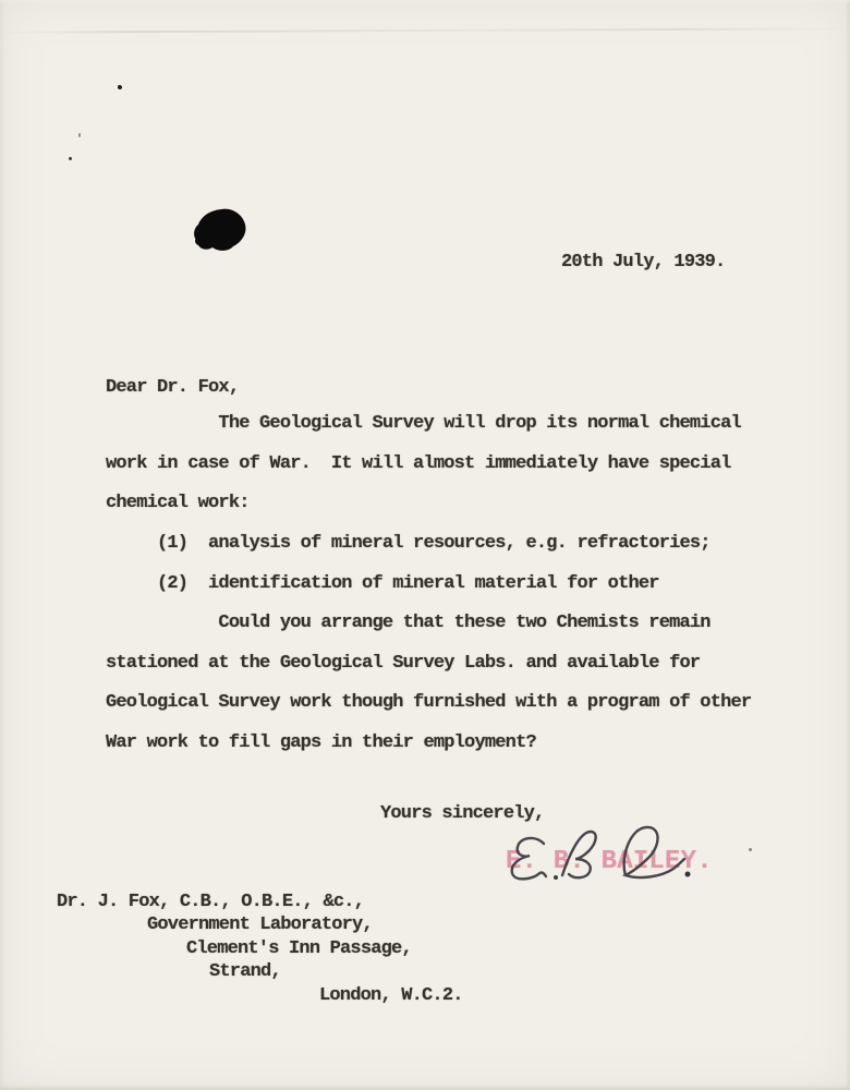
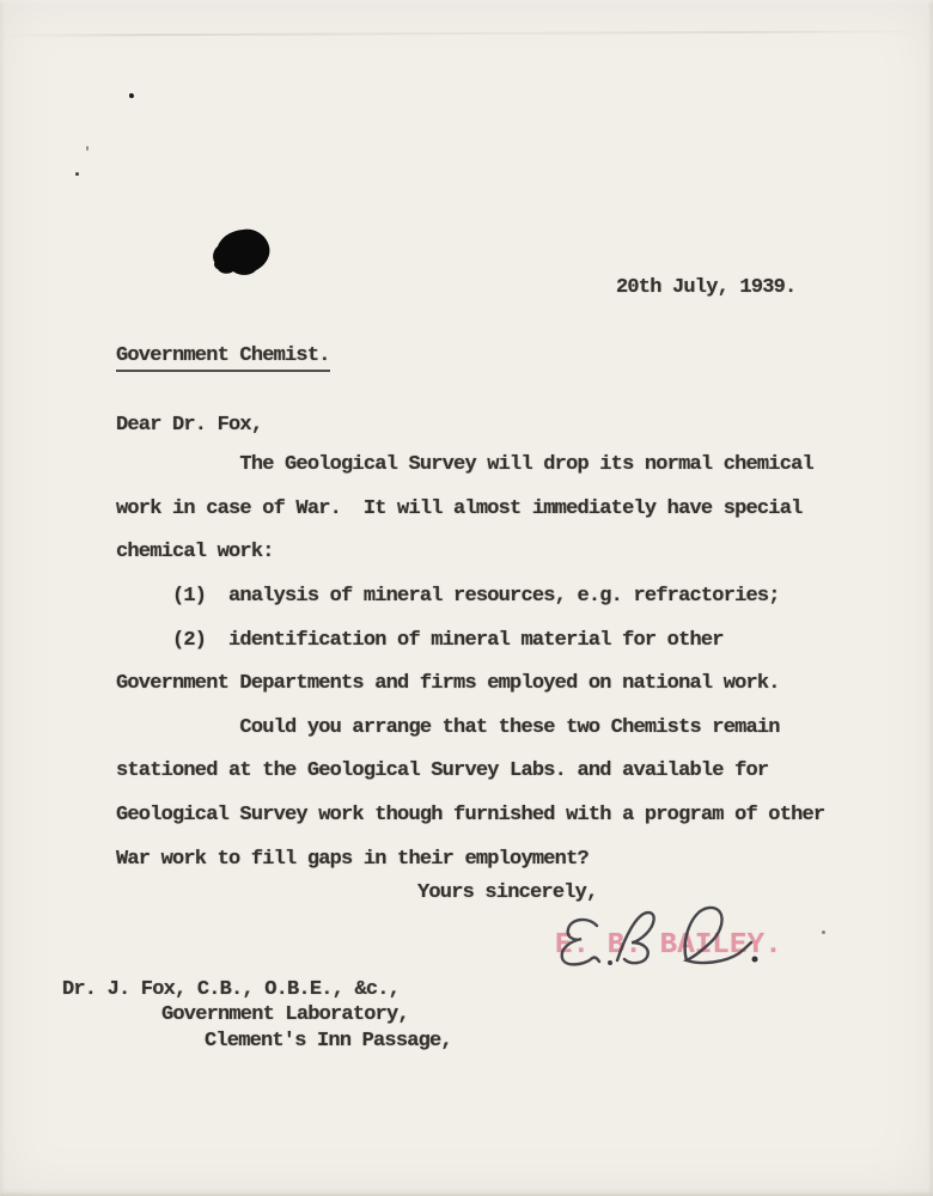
  20th July, 1939.
+ Government Chemist.
  Dear Dr. Fox,
  The Geological Survey will drop its normal chemical
  work in case of War. It will almost immediately have special
  chemical work:
  (1) analysis of mineral resources, e.g. refractories;
  (2) identification of mineral material for other
+ Government Departments and firms employed on national work.
  Could you arrange that these two Chemists remain
  stationed at the Geological Survey Labs. and available for
  Geological Survey work though furnished with a program of other
  War work to fill gaps in their employment?
  Yours sincerely,
  E. B. BILEY.
  Dr. J. Fox, C.B., O.B.E., &c.,
  Government Laboratory,
  Clement's Inn Passage,
- Strand,
- London, W.C.2.
